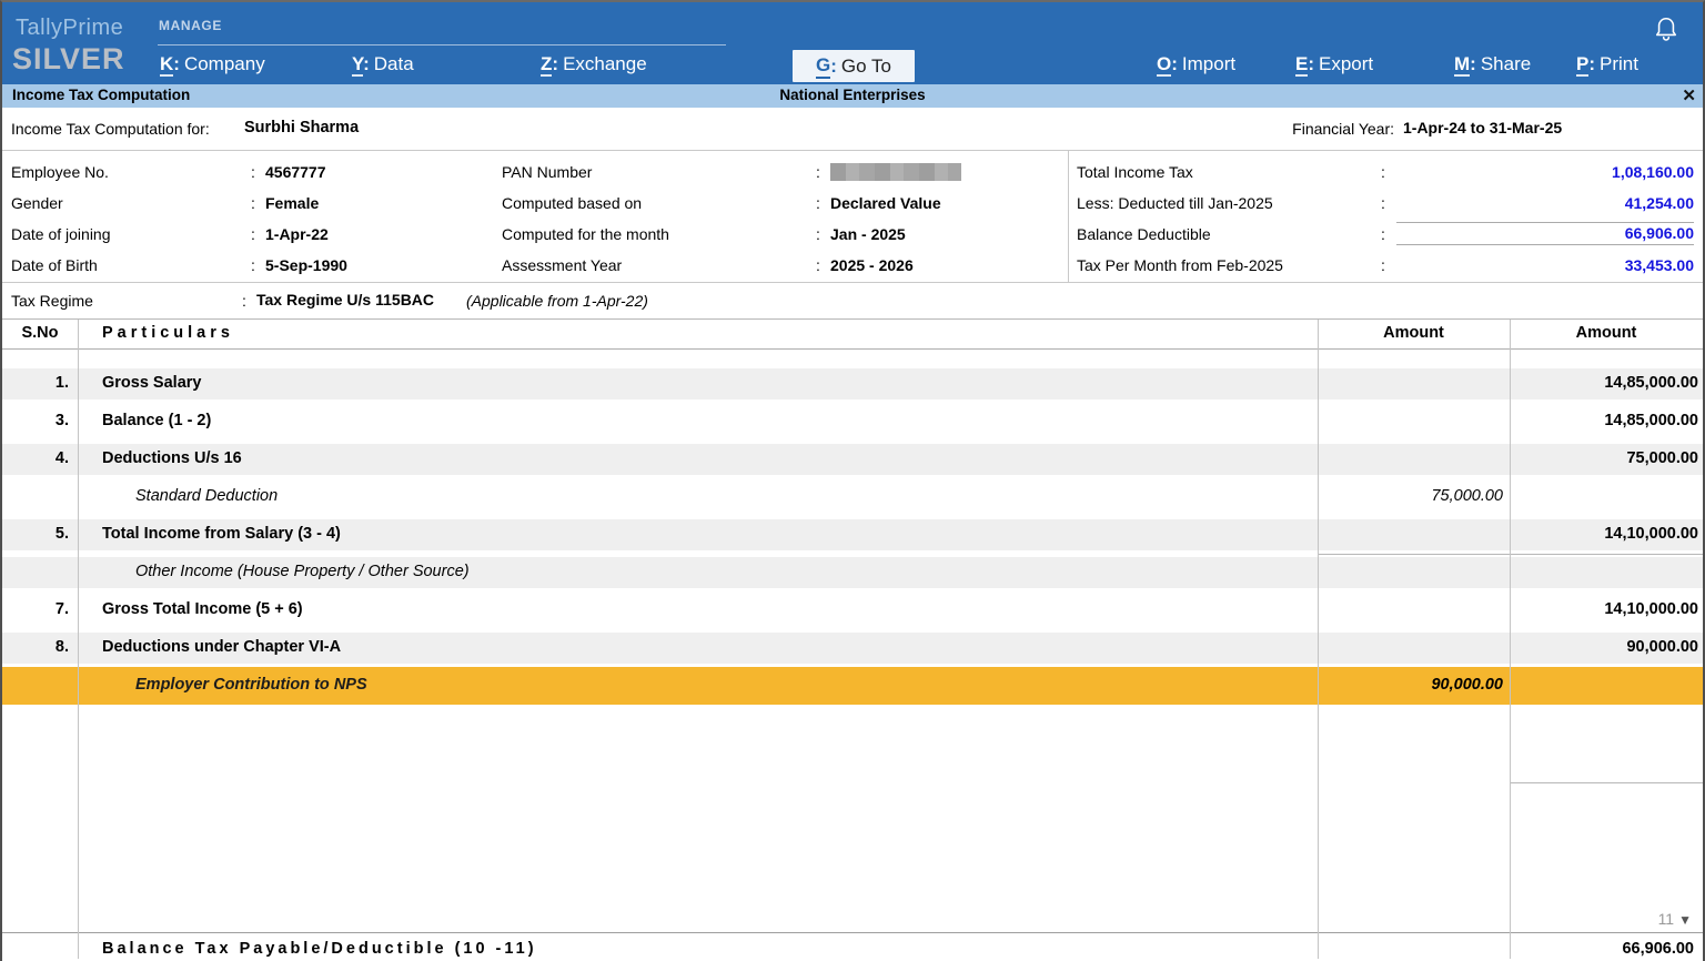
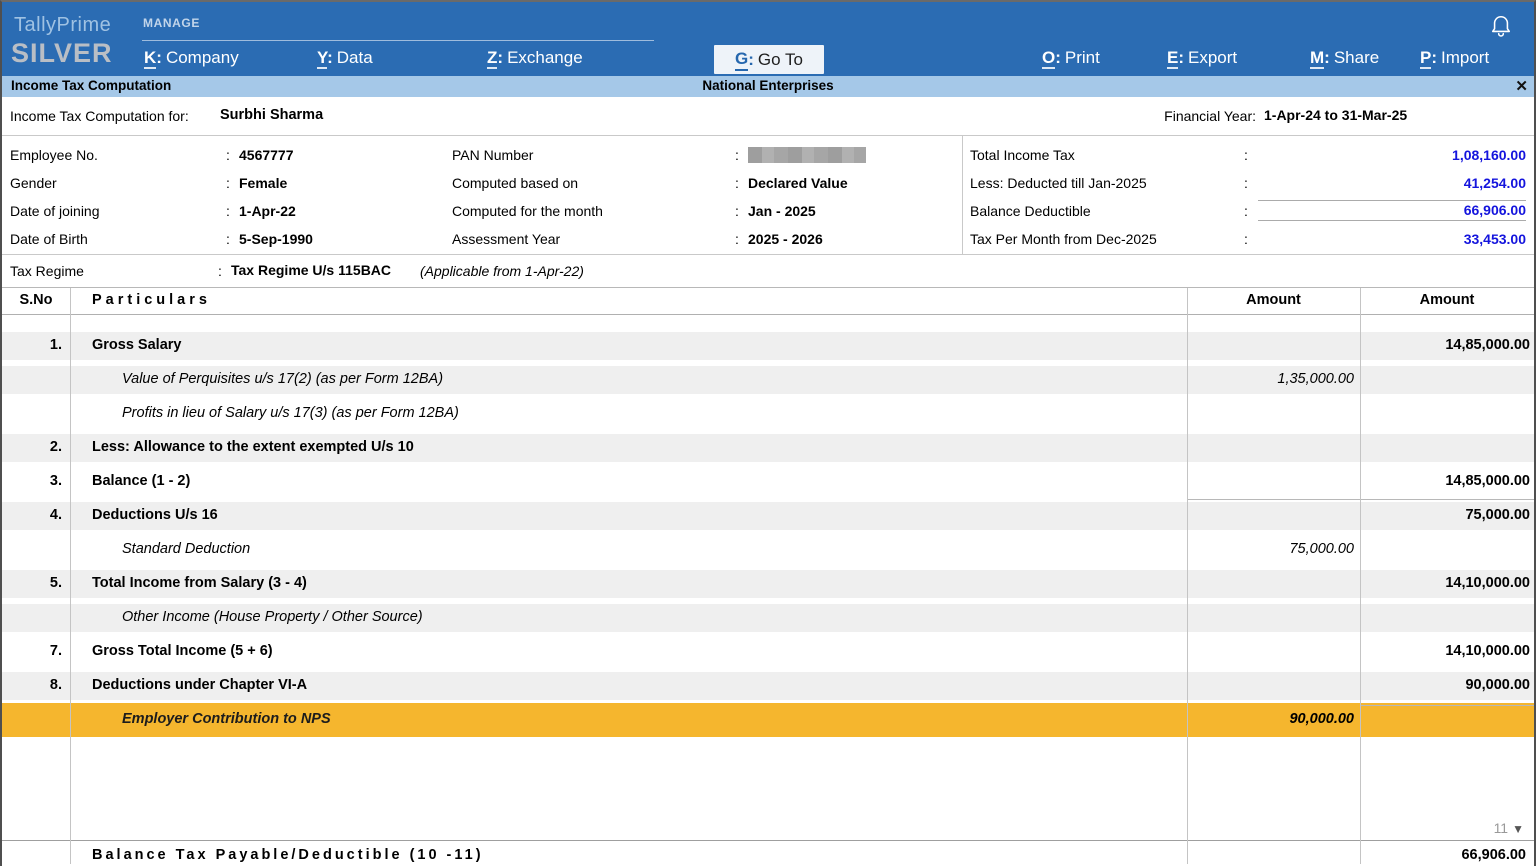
  TallyPrime
  SILVER
  MANAGE
  K: Company
  Y: Data
  Z: Exchange
  G
  :
  Go To
- O: Import
+ O: Print
  E: Export
  M: Share
- P: Print
+ P: Import
  Income Tax Computation
  National Enterprises
  ✕
  Income Tax Computation for:
  Surbhi Sharma
  Financial Year:
  1-Apr-24 to 31-Mar-25
  Employee No.
  :
  4567777
  Gender
  :
  Female
  Date of joining
  :
  1-Apr-22
  Date of Birth
  :
  5-Sep-1990
  PAN Number
  :
  Computed based on
  :
  Declared Value
  Computed for the month
  :
  Jan - 2025
  Assessment Year
  :
  2025 - 2026
  Total Income Tax
  :
  1,08,160.00
  Less: Deducted till Jan-2025
  :
  41,254.00
  Balance Deductible
  :
  66,906.00
- Tax Per Month from Feb-2025
+ Tax Per Month from Dec-2025
  :
  33,453.00
  Tax Regime
  :
  Tax Regime U/s 115BAC
  (Applicable from 1-Apr-22)
  S.No
  Particulars
  Amount
  Amount
  1.
  Gross Salary
  14,85,000.00
+ Value of Perquisites u/s 17(2) (as per Form 12BA)
+ 1,35,000.00
+ Profits in lieu of Salary u/s 17(3) (as per Form 12BA)
+ 2.
+ Less: Allowance to the extent exempted U/s 10
  3.
  Balance (1 - 2)
  14,85,000.00
  4.
  Deductions U/s 16
  75,000.00
  Standard Deduction
  75,000.00
  5.
  Total Income from Salary (3 - 4)
  14,10,000.00
  Other Income (House Property / Other Source)
  7.
  Gross Total Income (5 + 6)
  14,10,000.00
  8.
  Deductions under Chapter VI-A
  90,000.00
  Employer Contribution to NPS
  90,000.00
  11 ▼
  Balance Tax Payable/Deductible (10 -11)
  66,906.00
